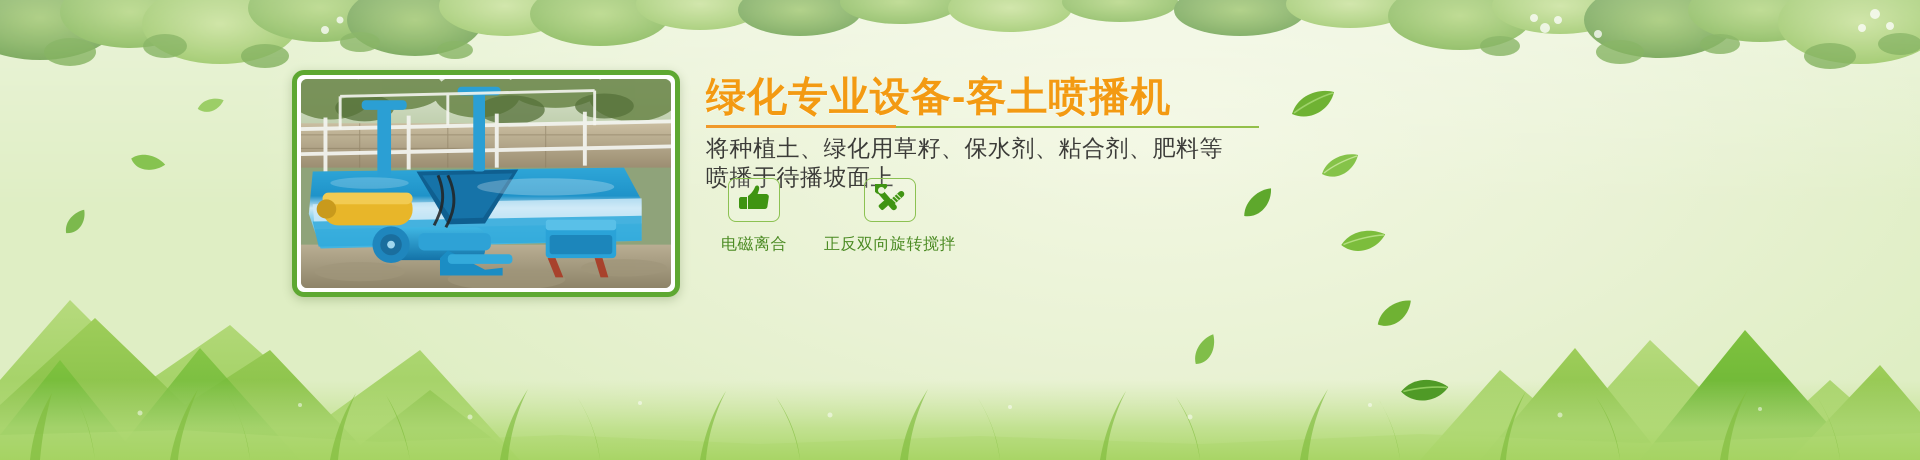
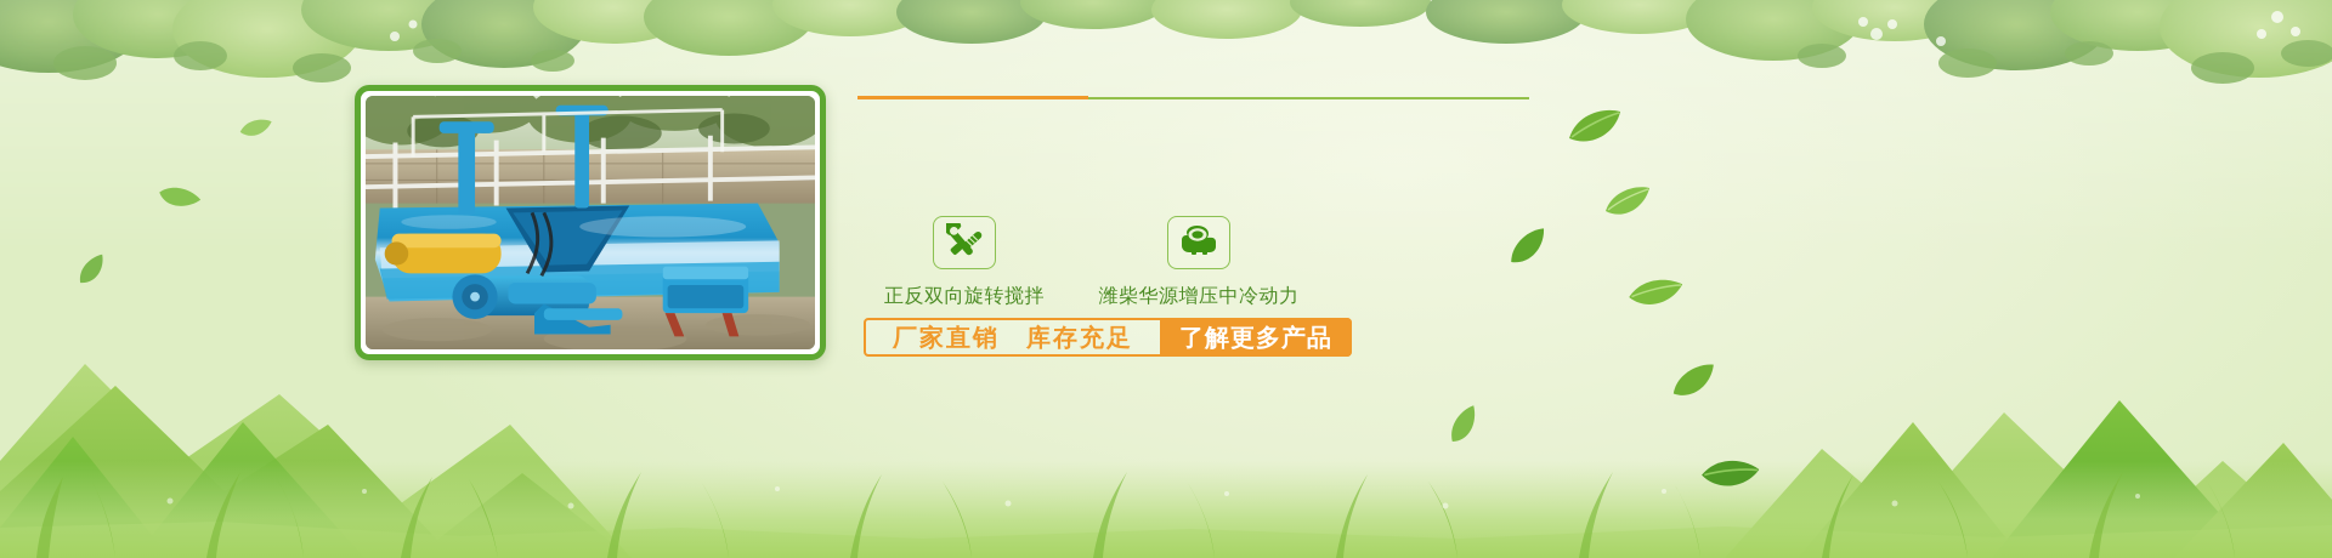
- 绿化专业设备-客土喷播机
- 将种植土、绿化用草籽、保水剂、粘合剂、肥料等
- 喷播于待播坡面上
- 电磁离合
  正反双向旋转搅拌
+ 潍柴华源增压中冷动力
+ 厂家直销
+ 库存充足
+ 了解更多产品
